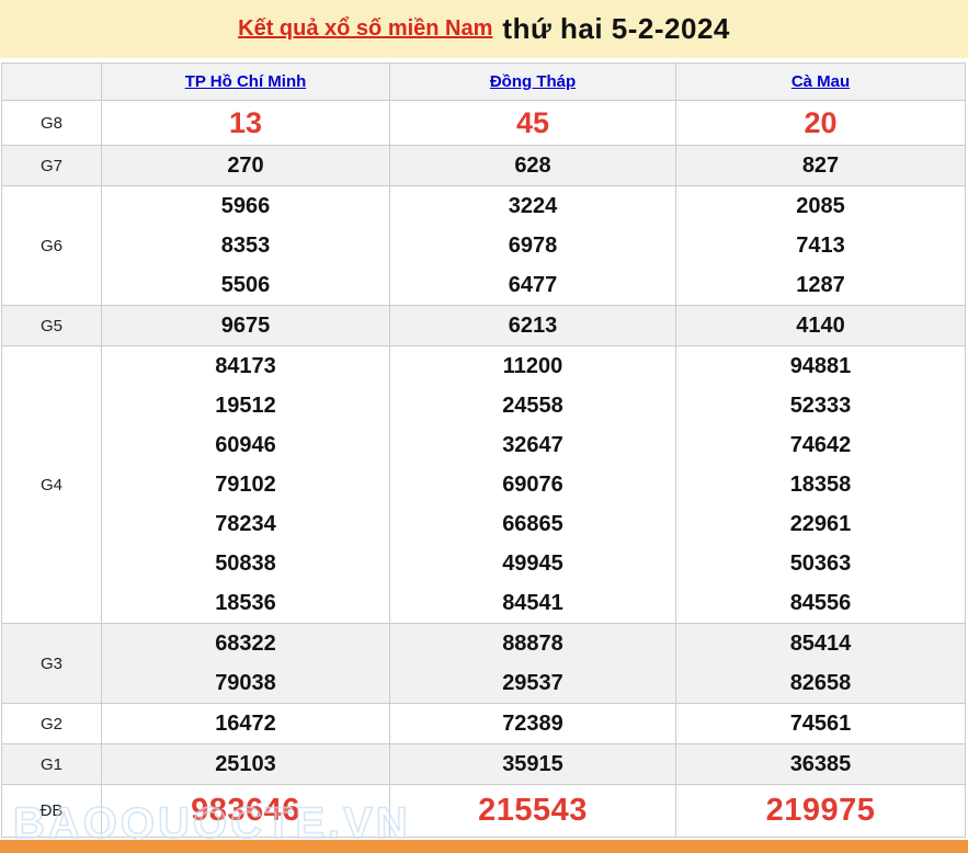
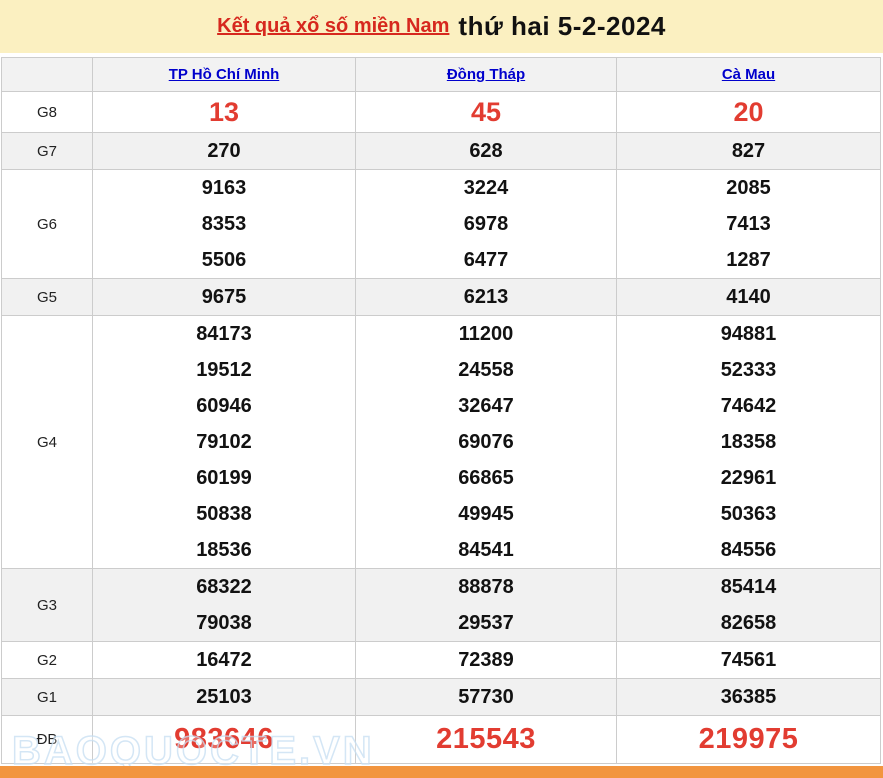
  Kết quả xổ số miền Nam
  thứ hai 5-2-2024
  	TP Hồ Chí Minh	Đồng Tháp	Cà Mau
  G8	13	45	20
  G7	270	628	827
- G6	5966 8353 5506	3224 6978 6477	2085 7413 1287
+ G6	9163 8353 5506	3224 6978 6477	2085 7413 1287
  G5	9675	6213	4140
- G4	84173 19512 60946 79102 78234 50838 18536	11200 24558 32647 69076 66865 49945 84541	94881 52333 74642 18358 22961 50363 84556
+ G4	84173 19512 60946 79102 60199 50838 18536	11200 24558 32647 69076 66865 49945 84541	94881 52333 74642 18358 22961 50363 84556
  G3	68322 79038	88878 29537	85414 82658
  G2	16472	72389	74561
- G1	25103	35915	36385
+ G1	25103	57730	36385
  ĐB	983646	215543	219975
  BAOQUOCTE.VN
